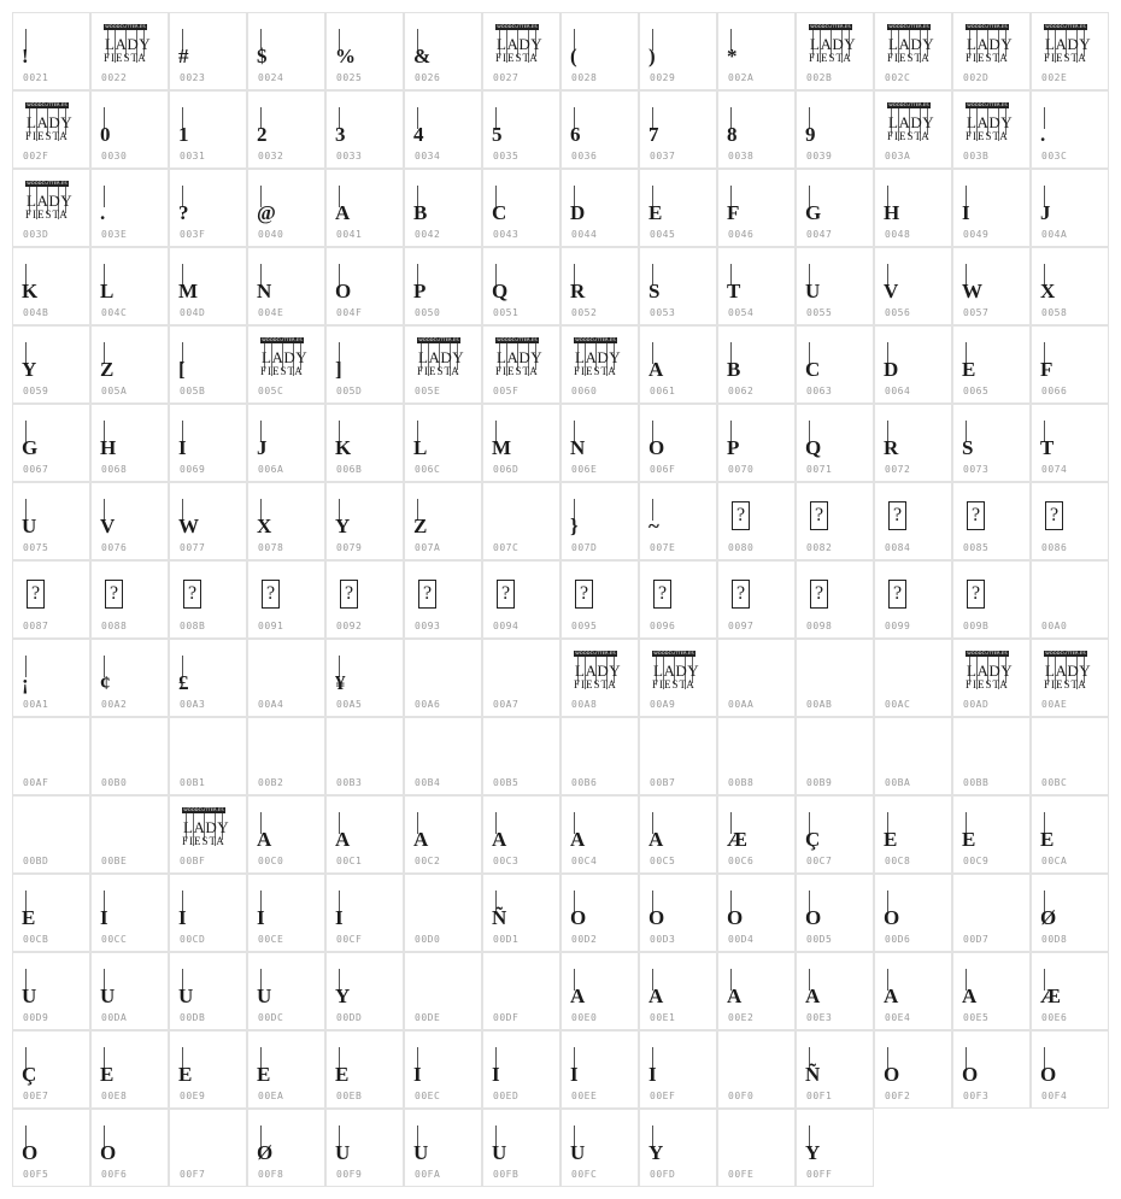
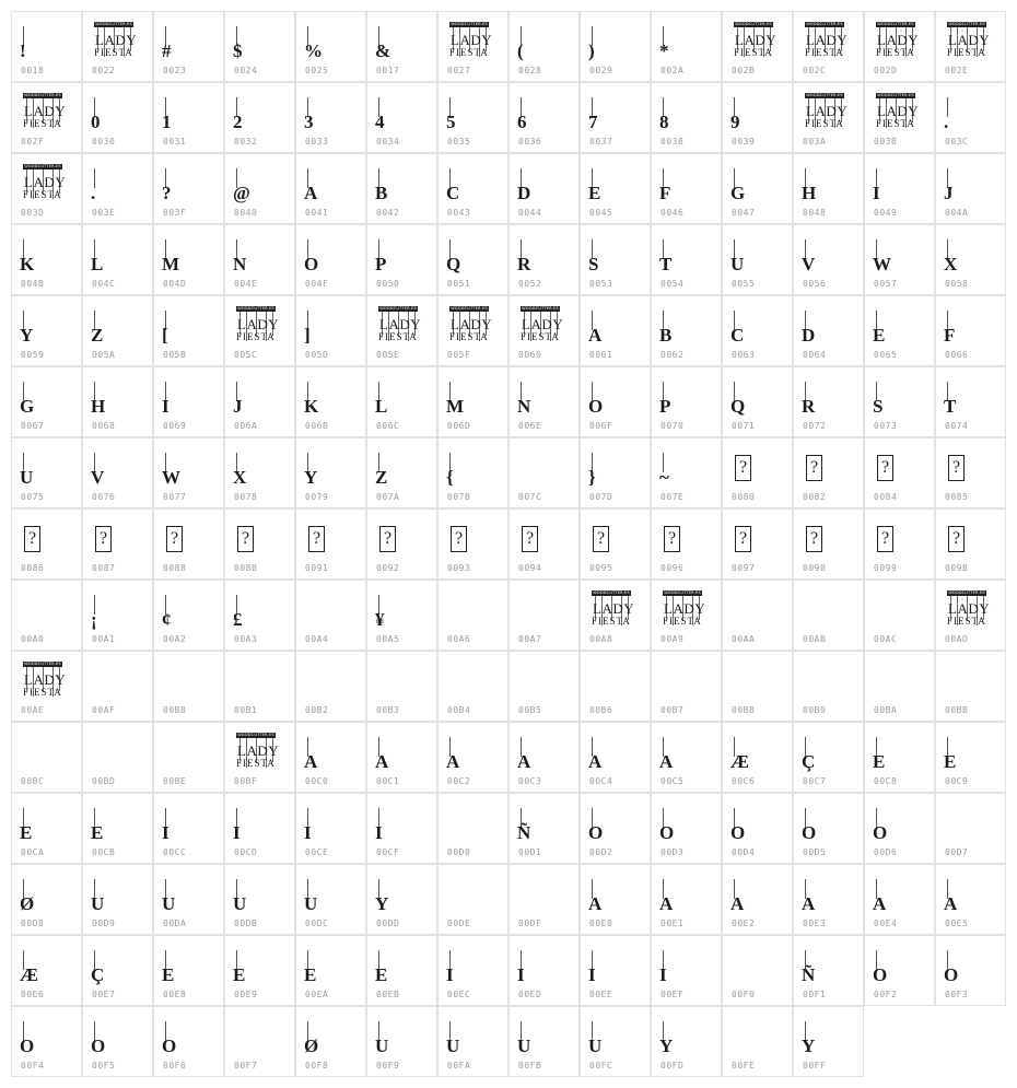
  !
- 0021
+ 0018
  LADY
  FIESTA
  0022
  #
  0023
  $
  0024
  %
  0025
  &
- 0026
+ 0017
  LADY
  FIESTA
  0027
  (
  0028
  )
  0029
  *
  002A
  LADY
  FIESTA
  002B
  LADY
  FIESTA
  002C
  LADY
  FIESTA
  002D
  LADY
  FIESTA
  002E
  LADY
  FIESTA
  002F
  0
  0030
  1
  0031
  2
  0032
  3
  0033
  4
  0034
  5
  0035
  6
  0036
  7
  0037
  8
  0038
  9
  0039
  LADY
  FIESTA
  003A
  LADY
  FIESTA
  003B
  .
  003C
  LADY
  FIESTA
  003D
  .
  003E
  ?
  003F
  @
  0040
  A
  0041
  B
  0042
  C
  0043
  D
  0044
  E
  0045
  F
  0046
  G
  0047
  H
  0048
  I
  0049
  J
  004A
  K
  004B
  L
  004C
  M
  004D
  N
  004E
  O
  004F
  P
  0050
  Q
  0051
  R
  0052
  S
  0053
  T
  0054
  U
  0055
  V
  0056
  W
  0057
  X
  0058
  Y
  0059
  Z
  005A
  [
  005B
  LADY
  FIESTA
  005C
  ]
  005D
  LADY
  FIESTA
  005E
  LADY
  FIESTA
  005F
  LADY
  FIESTA
  0060
  A
  0061
  B
  0062
  C
  0063
  D
  0064
  E
  0065
  F
  0066
  G
  0067
  H
  0068
  I
  0069
  J
  006A
  K
  006B
  L
  006C
  M
  006D
  N
  006E
  O
  006F
  P
  0070
  Q
  0071
  R
  0072
  S
  0073
  T
  0074
  U
  0075
  V
  0076
  W
  0077
  X
  0078
  Y
  0079
  Z
  007A
+ {
+ 007B
  007C
  }
  007D
  ~
  007E
  ?
  0080
  ?
  0082
  ?
  0084
  ?
  0085
  ?
  0086
  ?
  0087
  ?
  0088
  ?
  008B
  ?
  0091
  ?
  0092
  ?
  0093
  ?
  0094
  ?
  0095
  ?
  0096
  ?
  0097
  ?
  0098
  ?
  0099
  ?
  009B
  00A0
  ¡
  00A1
  ¢
  00A2
  £
  00A3
  00A4
  ¥
  00A5
  00A6
  00A7
  LADY
  FIESTA
  00A8
  LADY
  FIESTA
  00A9
  00AA
  00AB
  00AC
  LADY
  FIESTA
  00AD
  LADY
  FIESTA
  00AE
  00AF
  00B0
  00B1
  00B2
  00B3
  00B4
  00B5
  00B6
  00B7
  00B8
  00B9
  00BA
  00BB
  00BC
  00BD
  00BE
  LADY
  FIESTA
  00BF
  A
  00C0
  A
  00C1
  A
  00C2
  A
  00C3
  A
  00C4
  A
  00C5
  Æ
  00C6
  Ç
  00C7
  E
  00C8
  E
  00C9
  E
  00CA
  E
  00CB
  I
  00CC
  I
  00CD
  I
  00CE
  I
  00CF
  00D0
  Ñ
  00D1
  O
  00D2
  O
  00D3
  O
  00D4
  O
  00D5
  O
  00D6
  00D7
  Ø
  00D8
  U
  00D9
  U
  00DA
  U
  00DB
  U
  00DC
  Y
  00DD
  00DE
  00DF
  A
  00E0
  A
  00E1
  A
  00E2
  A
  00E3
  A
  00E4
  A
  00E5
  Æ
  00E6
  Ç
  00E7
  E
  00E8
  E
  00E9
  E
  00EA
  E
  00EB
  I
  00EC
  I
  00ED
  I
  00EE
  I
  00EF
  00F0
  Ñ
  00F1
  O
  00F2
  O
  00F3
  O
  00F4
  O
  00F5
  O
  00F6
  00F7
  Ø
  00F8
  U
  00F9
  U
  00FA
  U
  00FB
  U
  00FC
  Y
  00FD
  00FE
  Y
  00FF
